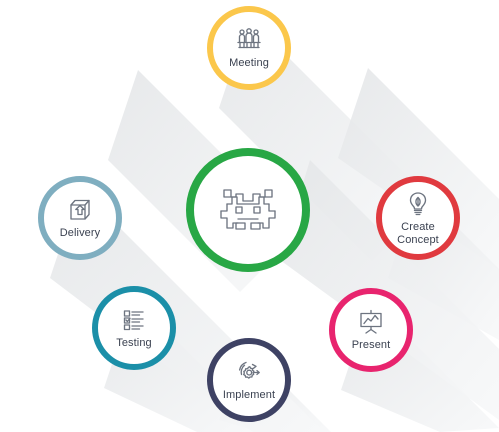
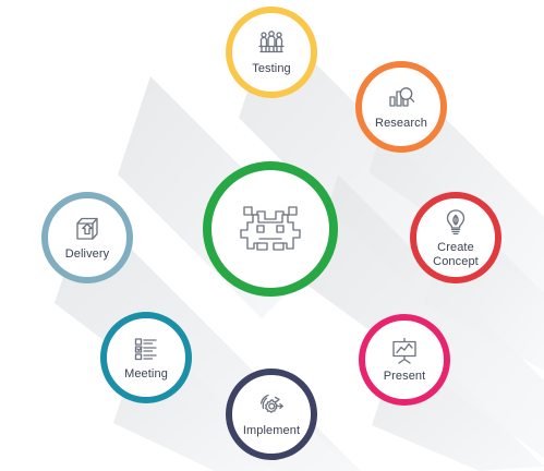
- Meeting
+ Testing
+ Research
  Create
  Concept
  Present
  Implement
- Testing
+ Meeting
  Delivery
